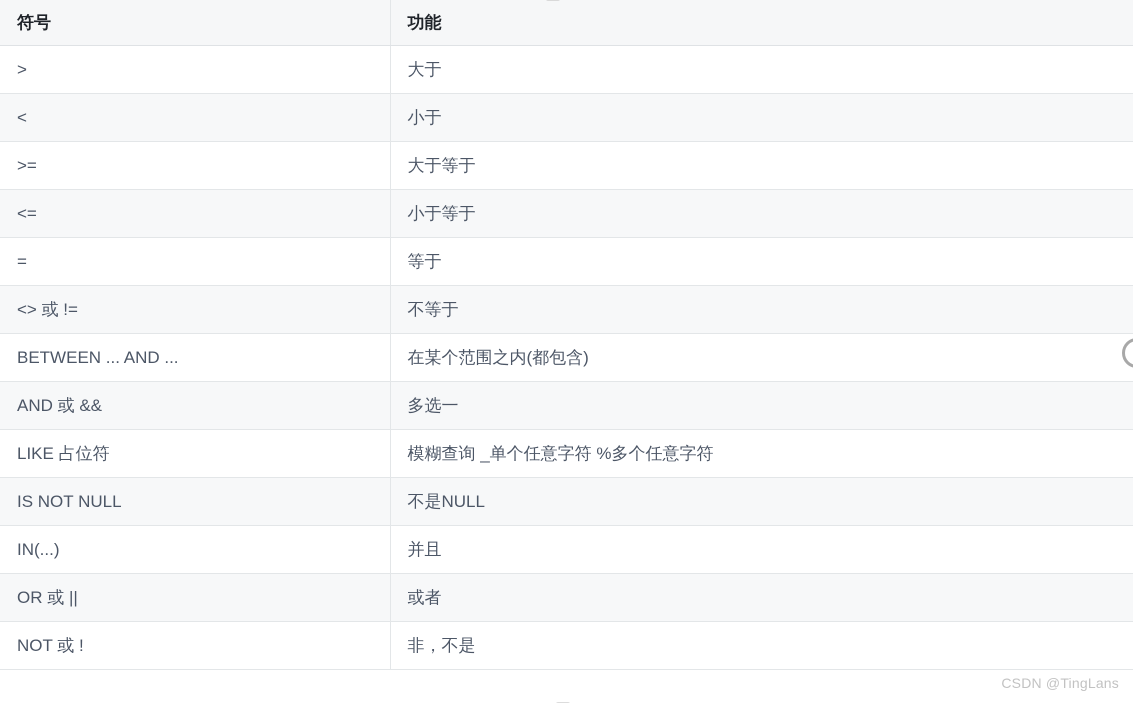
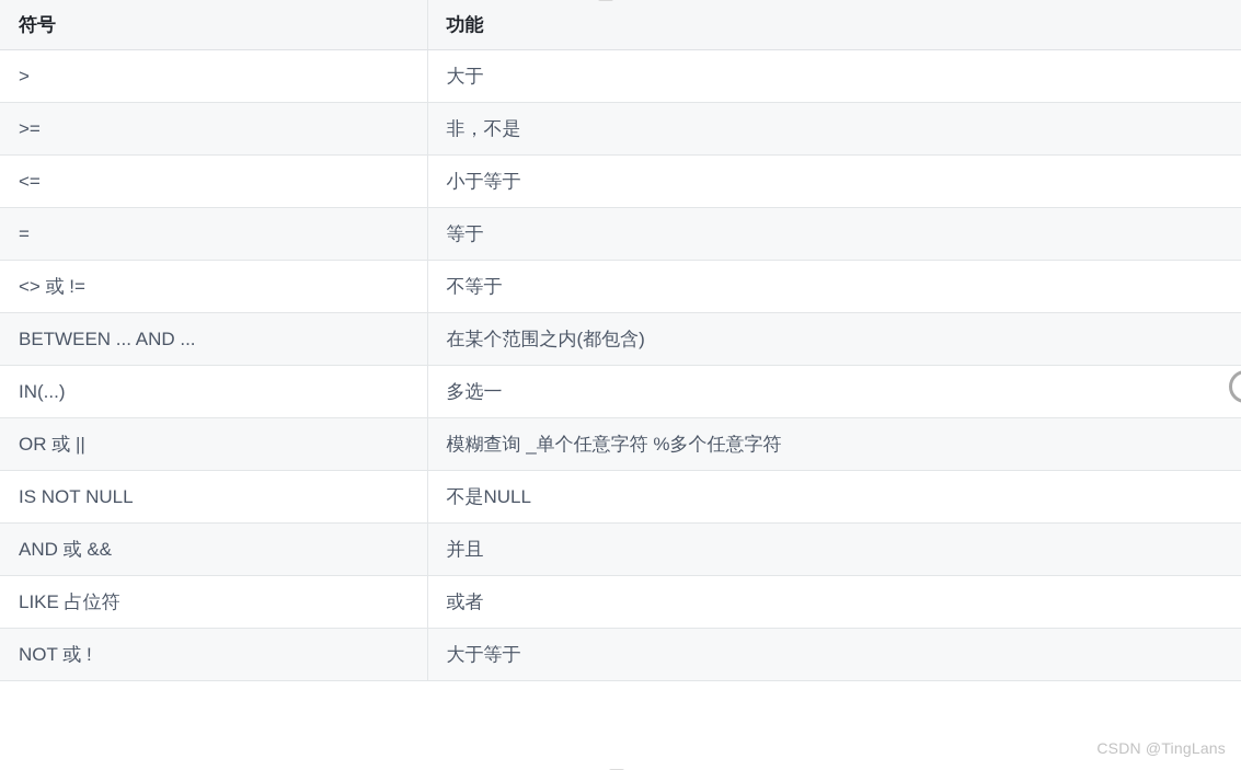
  符号	功能
  >	大于
- <	小于
- >=	大于等于
+ >=	非，不是
  <=	小于等于
  =	等于
  <> 或 !=	不等于
  BETWEEN ... AND ...	在某个范围之内(都包含)
- AND 或 &&	多选一
+ IN(...)	多选一
- LIKE 占位符	模糊查询 _单个任意字符 %多个任意字符
+ OR 或 ||	模糊查询 _单个任意字符 %多个任意字符
  IS NOT NULL	不是NULL
- IN(...)	并且
+ AND 或 &&	并且
- OR 或 ||	或者
+ LIKE 占位符	或者
- NOT 或 !	非，不是
+ NOT 或 !	大于等于
  CSDN @TingLans
